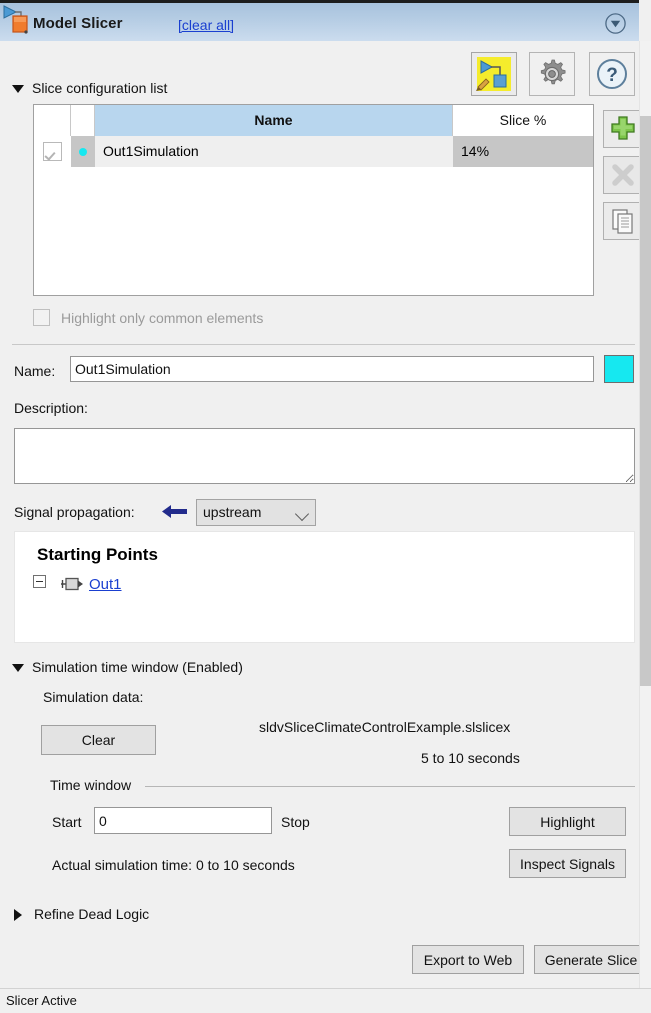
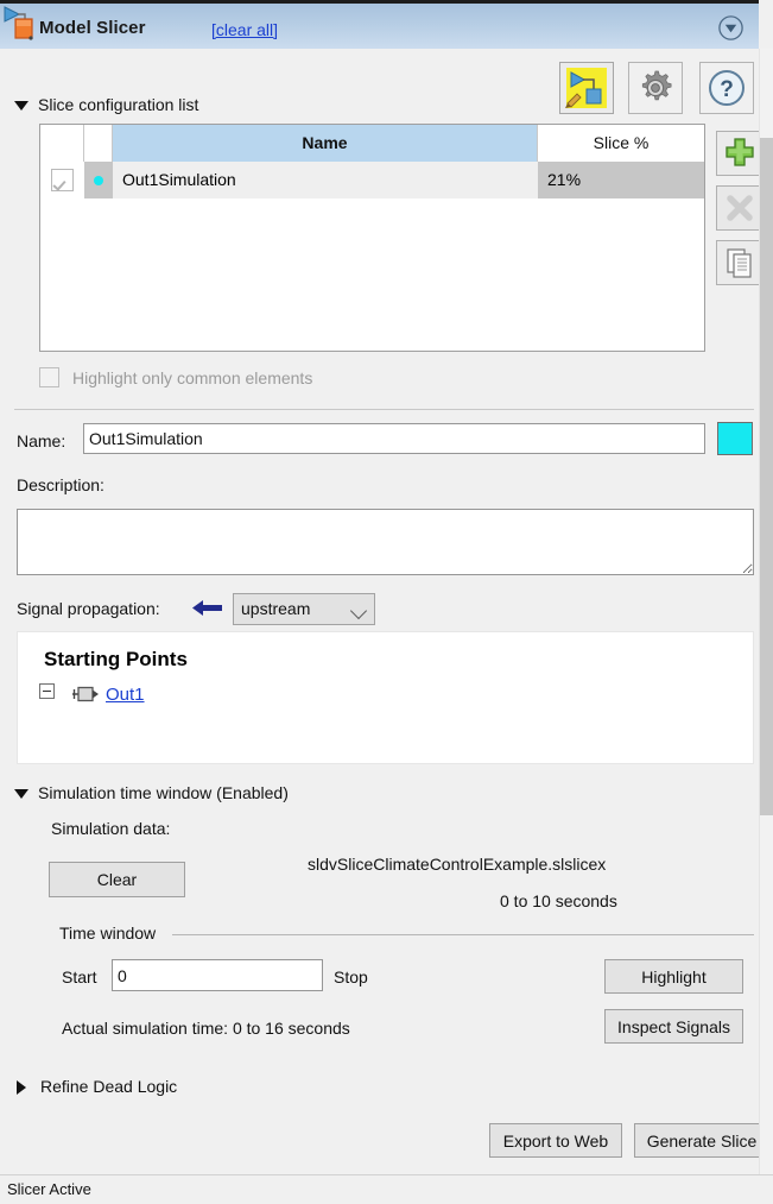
  Model Slicer
  Slice configuration list
  ?
  Name
  Slice %
  Out1Simulation
- 14%
+ 21%
  Highlight only common elements
  Name:
  Out1Simulation
  Description:
  Signal propagation:
  upstream
  Starting Points
  [clear all]
  Out1
  Simulation time window (Enabled)
  Simulation data:
  Clear
  sldvSliceClimateControlExample.slslicex
- 5 to 10 seconds
+ 0 to 10 seconds
  Time window
  Start
  0
  Stop
  Highlight
- Actual simulation time: 0 to 10 seconds
+ Actual simulation time: 0 to 16 seconds
  Inspect Signals
  Refine Dead Logic
  Export to Web
  Generate Slice
  Slicer Active
